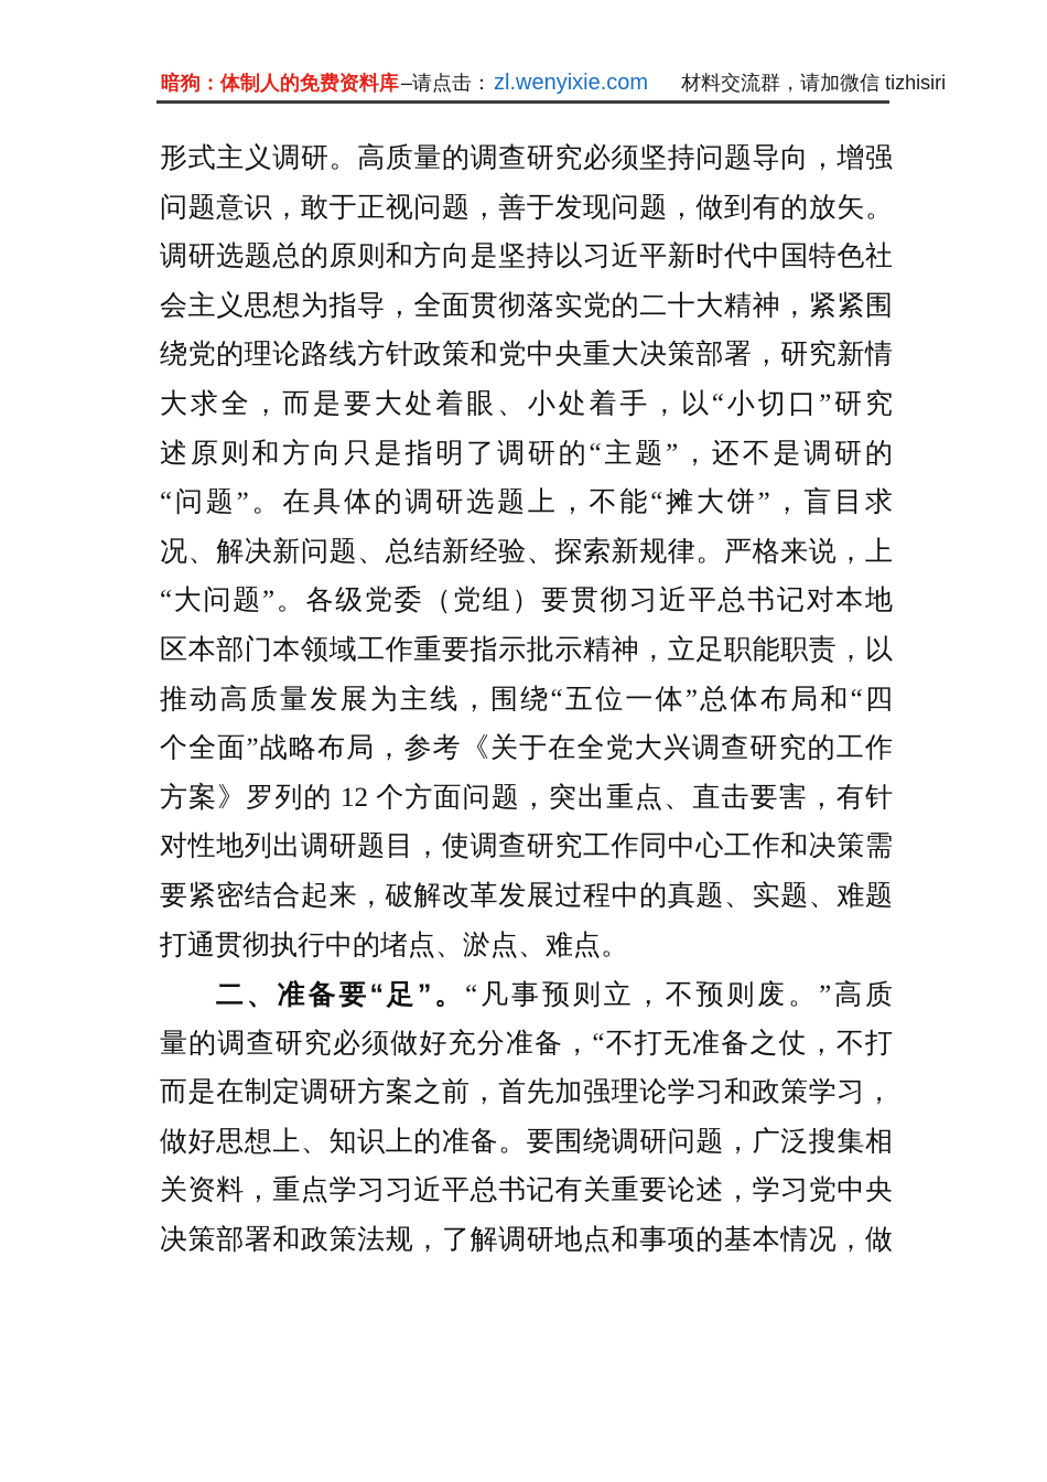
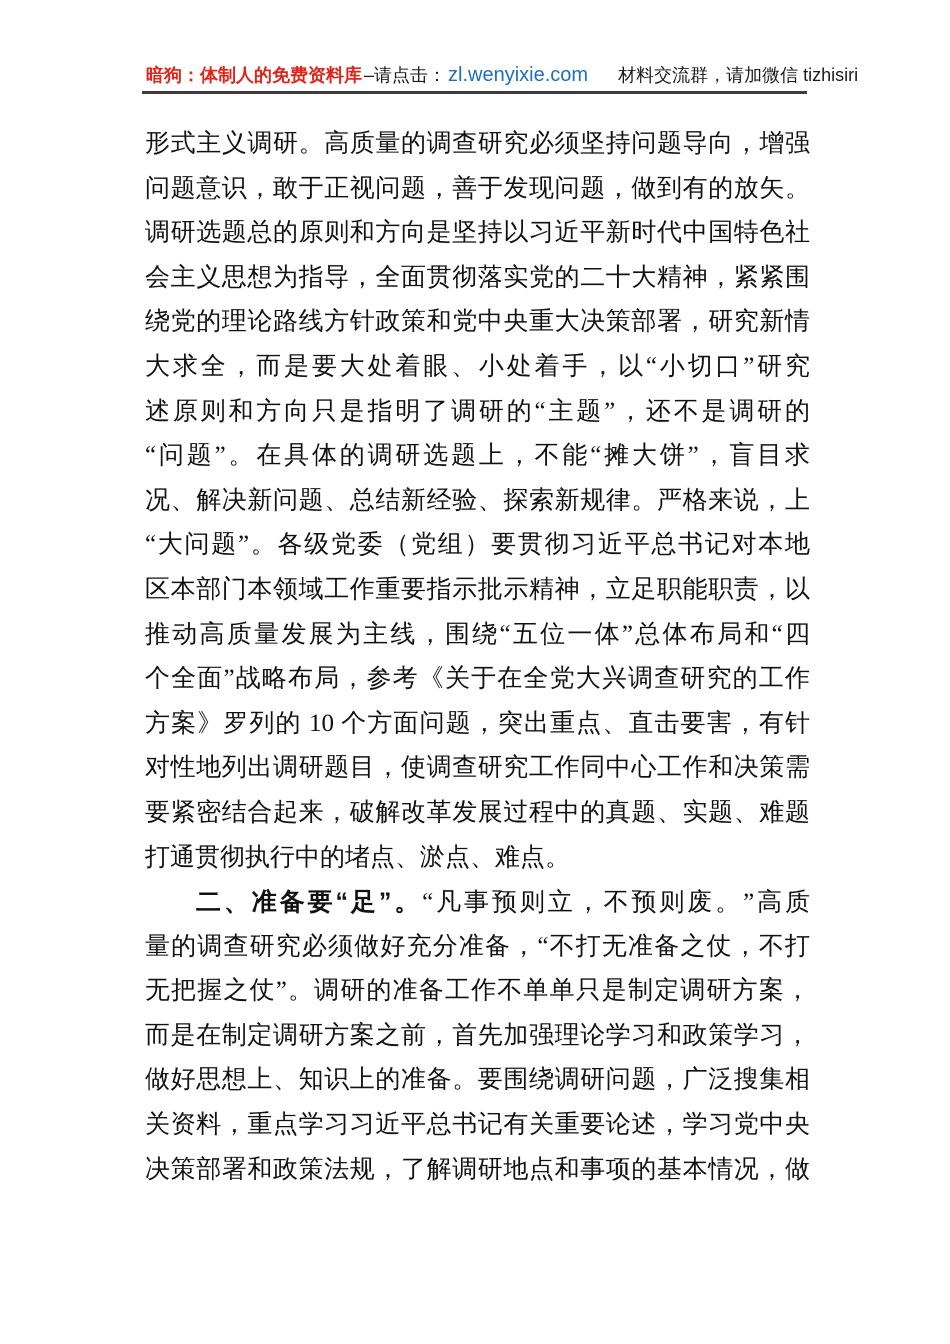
  暗狗：体制人的免费资料库–请点击：zl.wenyixie.com 材料交流群，请加微信 tizhisiri
  形式主义调研。高质量的调查研究必须坚持问题导向，增强
  问题意识，敢于正视问题，善于发现问题，做到有的放矢。
  调研选题总的原则和方向是坚持以习近平新时代中国特色社
  会主义思想为指导，全面贯彻落实党的二十大精神，紧紧围
  绕党的理论路线方针政策和党中央重大决策部署，研究新情
  大求全，而是要大处着眼、小处着手，以“小切口”研究
  述原则和方向只是指明了调研的“主题”，还不是调研的
  “问题”。在具体的调研选题上，不能“摊大饼”，盲目求
  况、解决新问题、总结新经验、探索新规律。严格来说，上
  “大问题”。各级党委（党组）要贯彻习近平总书记对本地
  区本部门本领域工作重要指示批示精神，立足职能职责，以
  推动高质量发展为主线，围绕“五位一体”总体布局和“四
  个全面”战略布局，参考《关于在全党大兴调查研究的工作
- 方案》罗列的 12 个方面问题，突出重点、直击要害，有针
+ 方案》罗列的 10 个方面问题，突出重点、直击要害，有针
  对性地列出调研题目，使调查研究工作同中心工作和决策需
  要紧密结合起来，破解改革发展过程中的真题、实题、难题
  打通贯彻执行中的堵点、淤点、难点。
  二、准备要“足”。“凡事预则立，不预则废。”高质
  量的调查研究必须做好充分准备，“不打无准备之仗，不打
+ 无把握之仗”。调研的准备工作不单单只是制定调研方案，
  而是在制定调研方案之前，首先加强理论学习和政策学习，
  做好思想上、知识上的准备。要围绕调研问题，广泛搜集相
  关资料，重点学习习近平总书记有关重要论述，学习党中央
  决策部署和政策法规，了解调研地点和事项的基本情况，做
